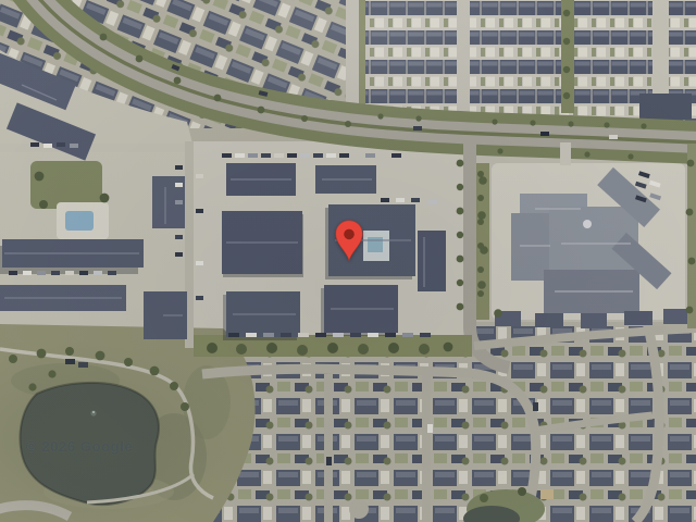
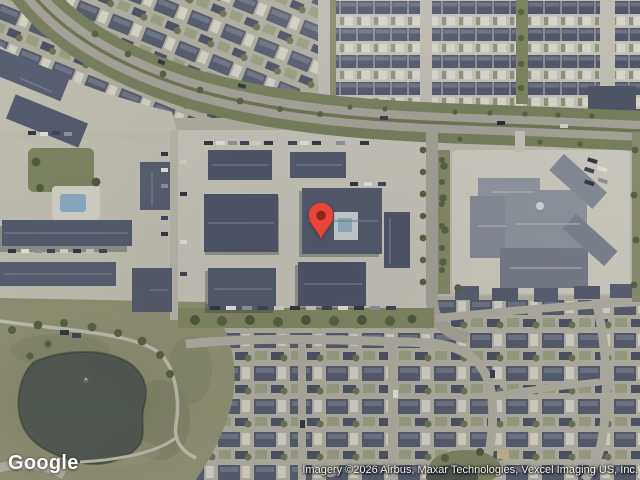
+ Google
+ Imagery ©2026 Airbus, Maxar Technologies, Vexcel Imaging US, Inc.
